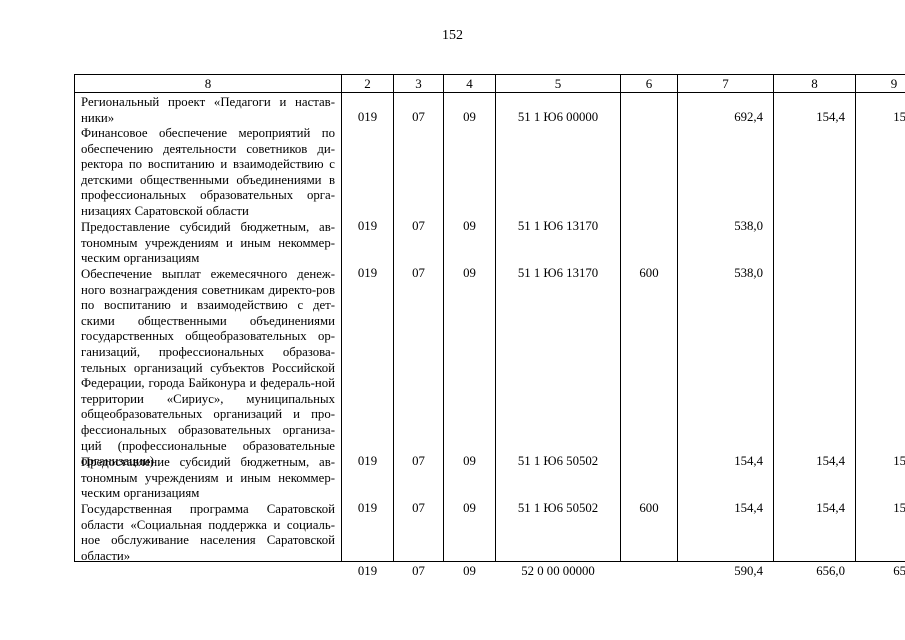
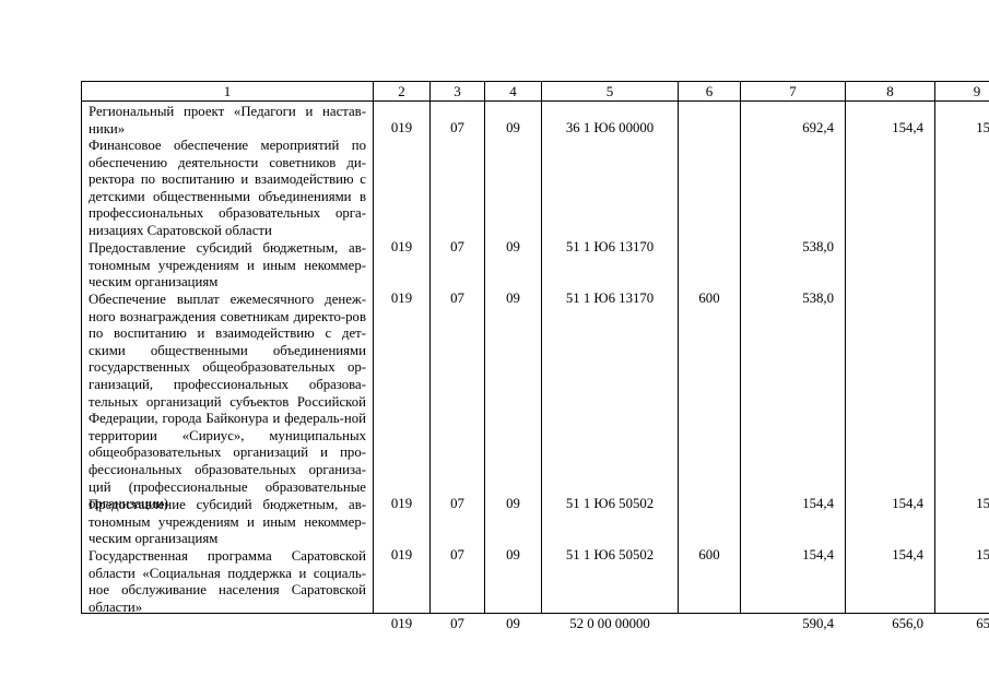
- 152
- 8	2	3	4	5	6	7	8	9
+ 1	2	3	4	5	6	7	8	9
- Региональный проект «Педагоги и настав-ники» Финансовое обеспечение мероприятий по обеспечению деятельности советников ди-ректора по воспитанию и взаимодействию с детскими общественными объединениями в профессиональных образовательных орга-низациях Саратовской области Предоставление субсидий бюджетным, ав-тономным учреждениям и иным некоммер-ческим организациям Обеспечение выплат ежемесячного денеж-ного вознаграждения советникам директо-ров по воспитанию и взаимодействию с дет-скими общественными объединениями государственных общеобразовательных ор-ганизаций, профессиональных образова-тельных организаций субъектов Российской Федерации, города Байконура и федераль-ной территории «Сириус», муниципальных общеобразовательных организаций и про-фессиональных образовательных организа-ций (профессиональные образовательные организации) Предоставление субсидий бюджетным, ав-тономным учреждениям и иным некоммер-ческим организациям Государственная программа Саратовской области «Социальная поддержка и социаль-ное обслуживание населения Саратовской области»	019 019 019 019 019 019	07 07 07 07 07 07	09 09 09 09 09 09	51 1 Ю6 00000 51 1 Ю6 13170 51 1 Ю6 13170 51 1 Ю6 50502 51 1 Ю6 50502 52 0 00 00000	600 600	692,4 538,0 538,0 154,4 154,4 590,4	154,4 154,4 154,4 656,0	15 15 15 65
+ Региональный проект «Педагоги и настав-ники» Финансовое обеспечение мероприятий по обеспечению деятельности советников ди-ректора по воспитанию и взаимодействию с детскими общественными объединениями в профессиональных образовательных орга-низациях Саратовской области Предоставление субсидий бюджетным, ав-тономным учреждениям и иным некоммер-ческим организациям Обеспечение выплат ежемесячного денеж-ного вознаграждения советникам директо-ров по воспитанию и взаимодействию с дет-скими общественными объединениями государственных общеобразовательных ор-ганизаций, профессиональных образова-тельных организаций субъектов Российской Федерации, города Байконура и федераль-ной территории «Сириус», муниципальных общеобразовательных организаций и про-фессиональных образовательных организа-ций (профессиональные образовательные организации) Предоставление субсидий бюджетным, ав-тономным учреждениям и иным некоммер-ческим организациям Государственная программа Саратовской области «Социальная поддержка и социаль-ное обслуживание населения Саратовской области»	019 019 019 019 019 019	07 07 07 07 07 07	09 09 09 09 09 09	36 1 Ю6 00000 51 1 Ю6 13170 51 1 Ю6 13170 51 1 Ю6 50502 51 1 Ю6 50502 52 0 00 00000	600 600	692,4 538,0 538,0 154,4 154,4 590,4	154,4 154,4 154,4 656,0	15 15 15 65
